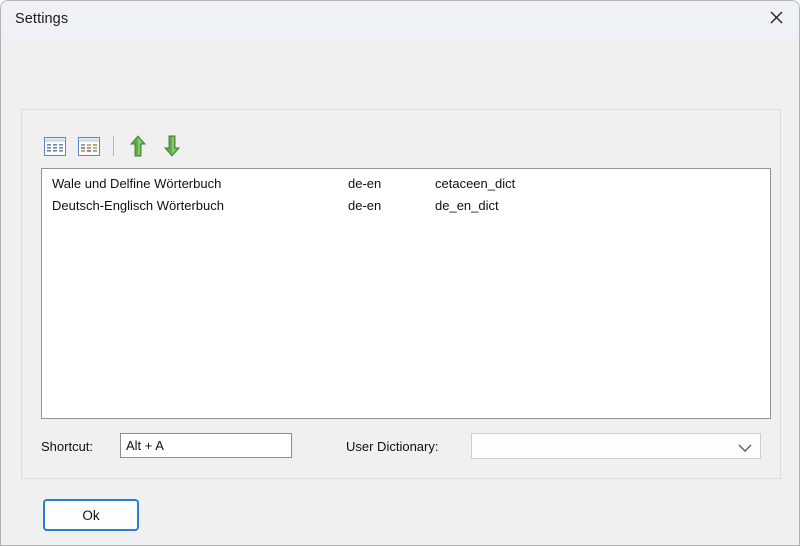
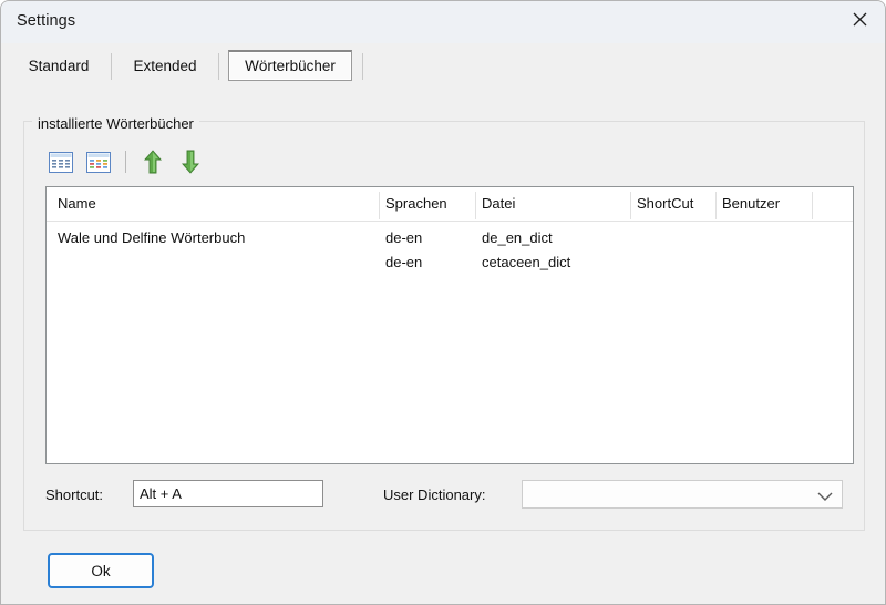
  Settings
+ Standard
+ Extended
+ Wörterbücher
+ installierte Wörterbücher
+ Name
+ Sprachen
+ Datei
+ ShortCut
+ Benutzer
  Wale und Delfine Wörterbuch
  de-en
- cetaceen_dict
+ de_en_dict
- Deutsch-Englisch Wörterbuch
  de-en
- de_en_dict
+ cetaceen_dict
  Shortcut:
  Alt + A
  User Dictionary:
  Ok
